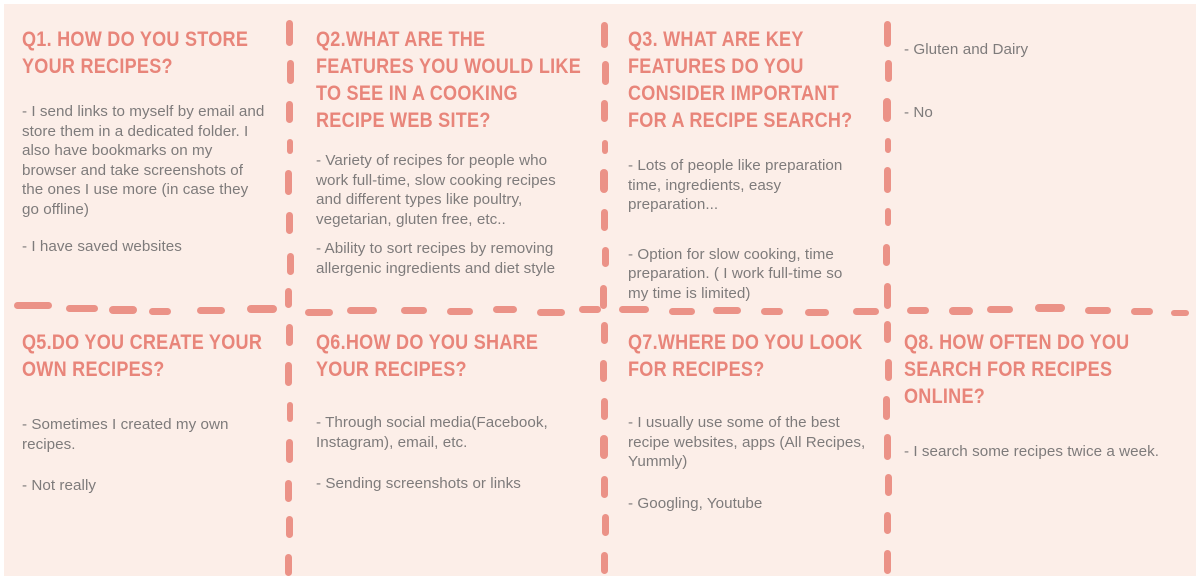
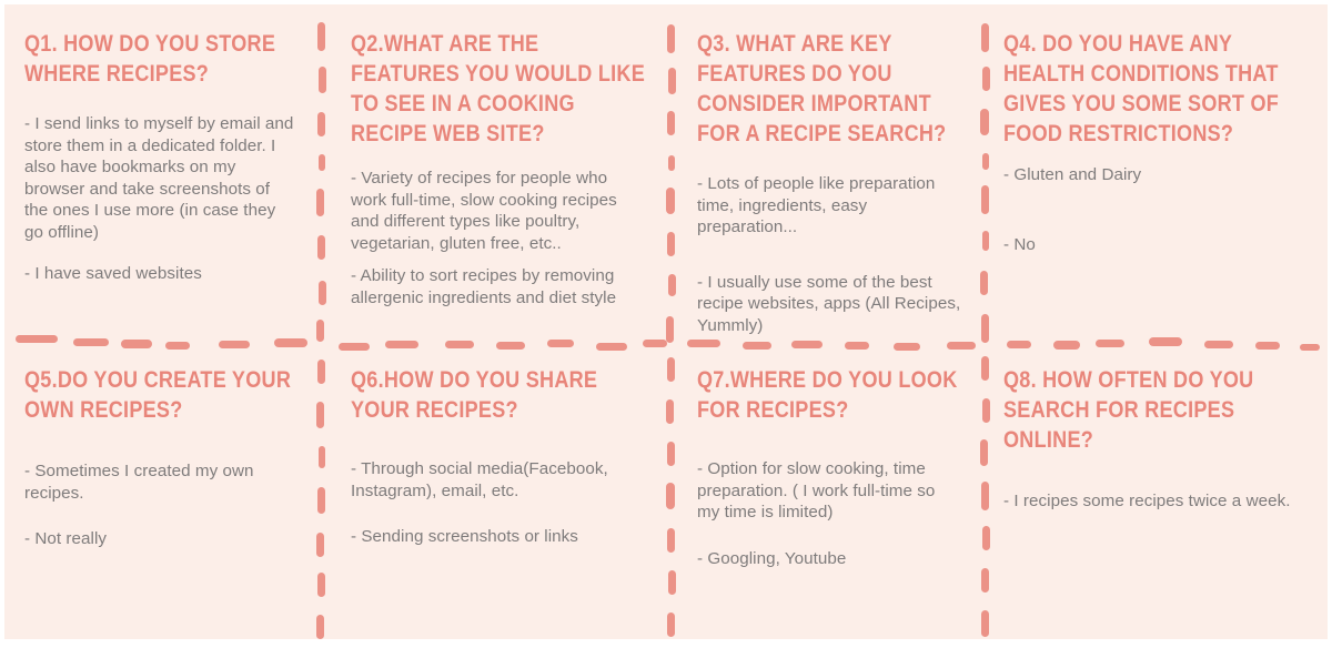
- Q1. HOW DO YOU STORE YOUR RECIPES?
+ Q1. HOW DO YOU STORE WHERE RECIPES?
  - I send links to myself by email and store them in a dedicated folder. I also have bookmarks on my browser and take screenshots of the ones I use more (in case they go offline)
  - I have saved websites
  Q2.WHAT ARE THE FEATURES YOU WOULD LIKE TO SEE IN A COOKING RECIPE WEB SITE?
  - Variety of recipes for people who work full-time, slow cooking recipes and different types like poultry, vegetarian, gluten free, etc..
  - Ability to sort recipes by removing allergenic ingredients and diet style
  Q3. WHAT ARE KEY FEATURES DO YOU CONSIDER IMPORTANT FOR A RECIPE SEARCH?
  - Lots of people like preparation time, ingredients, easy preparation...
- - Option for slow cooking, time preparation. ( I work full-time so my time is limited)
+ - I usually use some of the best recipe websites, apps (All Recipes, Yummly)
+ Q4. DO YOU HAVE ANY HEALTH CONDITIONS THAT GIVES YOU SOME SORT OF FOOD RESTRICTIONS?
  - Gluten and Dairy
  - No
  Q5.DO YOU CREATE YOUR OWN RECIPES?
  - Sometimes I created my own recipes.
  - Not really
  Q6.HOW DO YOU SHARE YOUR RECIPES?
  - Through social media(Facebook, Instagram), email, etc.
  - Sending screenshots or links
  Q7.WHERE DO YOU LOOK FOR RECIPES?
- - I usually use some of the best recipe websites, apps (All Recipes, Yummly)
+ - Option for slow cooking, time preparation. ( I work full-time so my time is limited)
  - Googling, Youtube
  Q8. HOW OFTEN DO YOU SEARCH FOR RECIPES ONLINE?
- - I search some recipes twice a week.
+ - I recipes some recipes twice a week.
